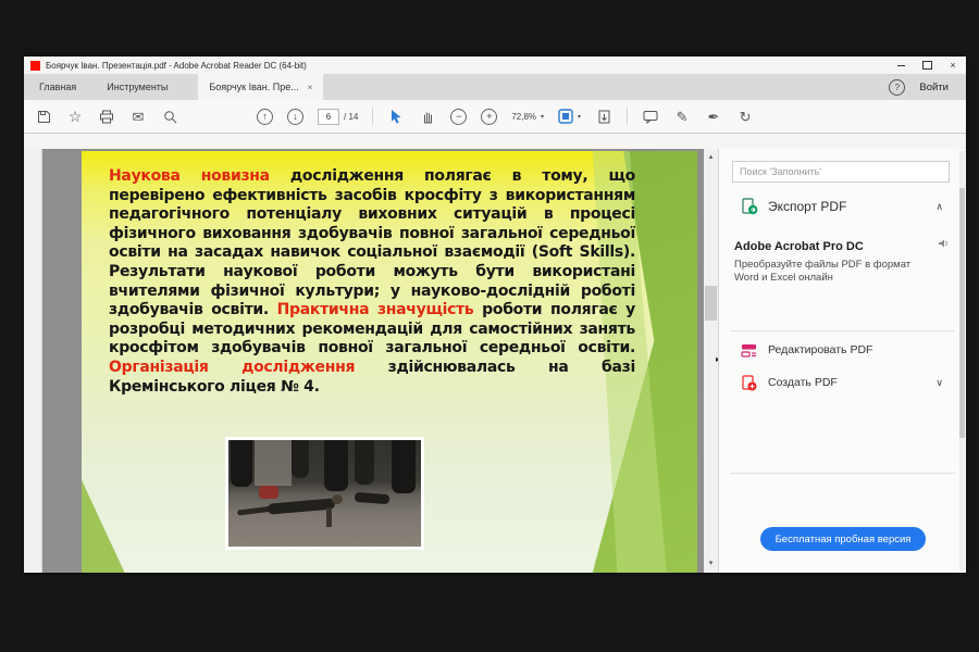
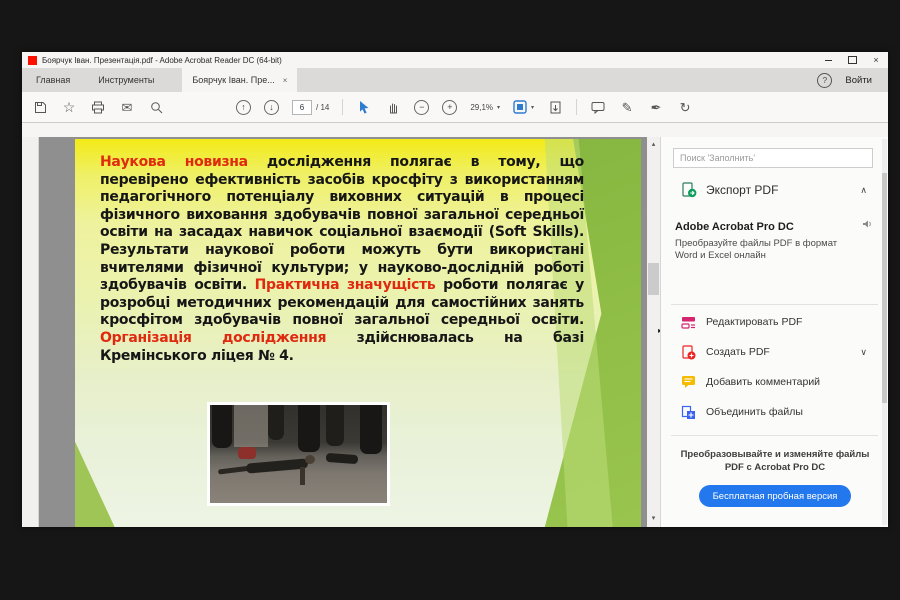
  Боярчук Іван. Презентація.pdf - Adobe Acrobat Reader DC (64-bit)
  ×
  Главная
  Инструменты
  Боярчук Іван. Пре...
  ×
  ?
  Войти
  ☆
  ✉
  ↑
  ↓
  6
  / 14
  −
  +
- 72,8%
+ 29,1%
  ✎
  ✒
  ↻
  Наукова новизна дослідження полягає в тому, що перевірено ефективність засобів кросфіту з використанням педагогічного потенціалу виховних ситуацій в процесі фізичного виховання здобувачів повної загальної середньої освіти на засадах навичок соціальної взаємодії (Soft Skills). Результати наукової роботи можуть бути використані вчителями фізичної культури; у науково-дослідній роботі здобувачів освіти. Практична значущість роботи полягає у розробці методичних рекомендацій для самостійних занять кросфітом здобувачів повної загальної середньої освіти. Організація дослідження здійснювалась на базі Кремінського ліцея № 4.
  Поиск 'Заполнить'
  Экспорт PDF
  ∧
  Adobe Acrobat Pro DC
  Преобразуйте файлы PDF в формат Word и Excel онлайн
  Редактировать PDF
  Создать PDF
  ∨
+ Добавить комментарий
+ Объединить файлы
+ Преобразовывайте и изменяйте файлы PDF с Acrobat Pro DC
  Бесплатная пробная версия
